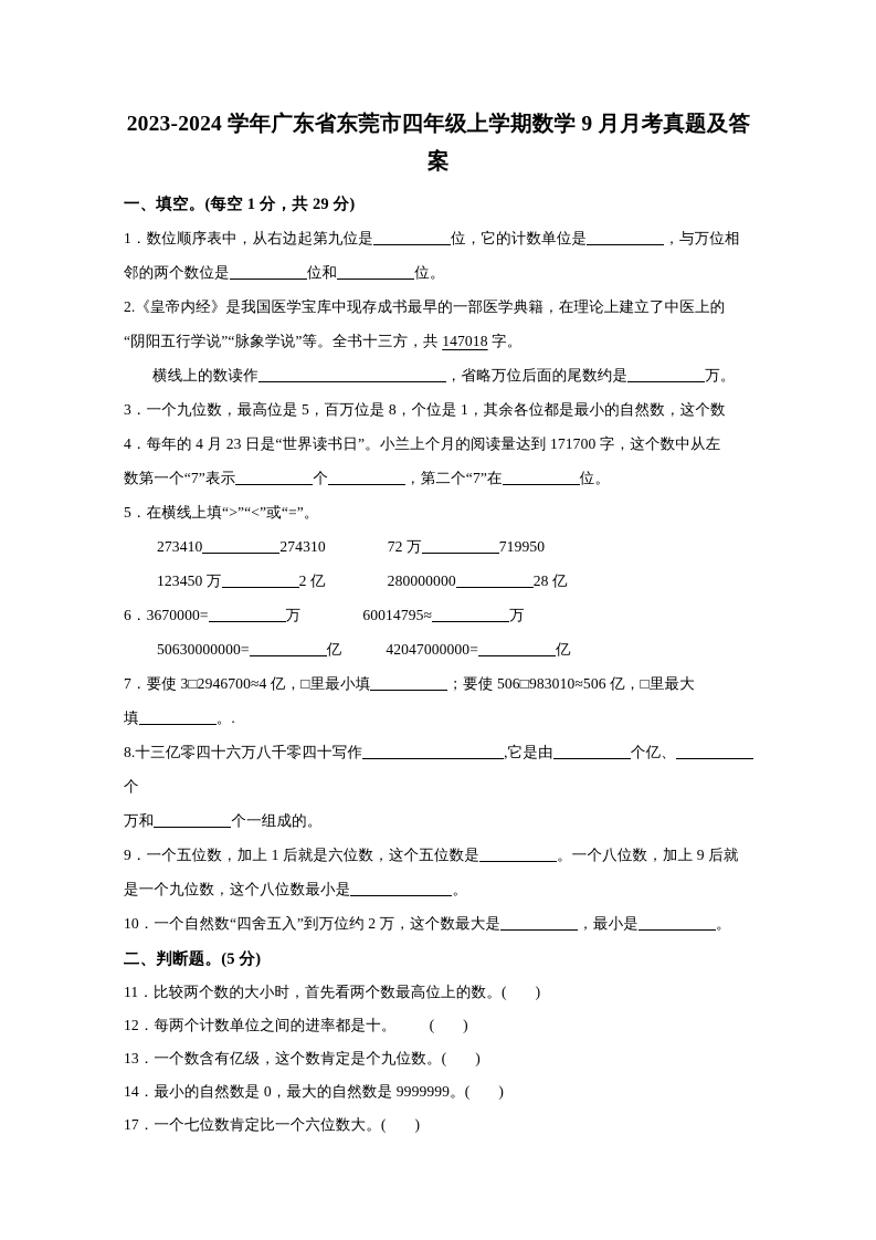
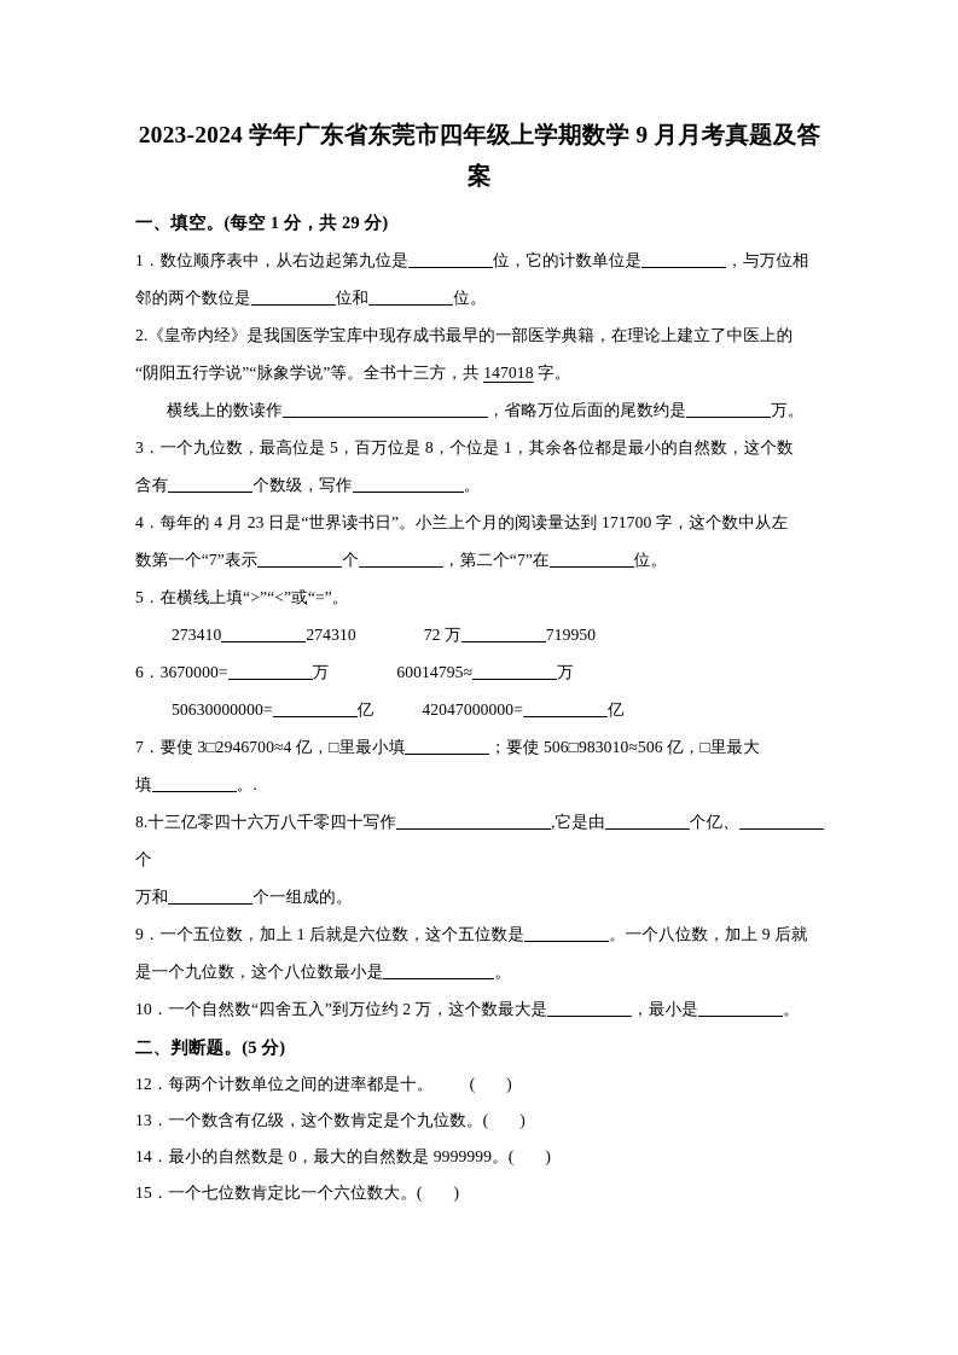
  2023-2024 学年广东省东莞市四年级上学期数学 9 月月考真题及答案
  一、填空。(每空 1 分，共 29 分)
  1．数位顺序表中，从右边起第九位是 位，它的计数单位是 ，与万位相
  邻的两个数位是 位和 位。
  2.《皇帝内经》是我国医学宝库中现存成书最早的一部医学典籍，在理论上建立了中医上的
  “阴阳五行学说”“脉象学说”等。全书十三方，共 147018 字。
  横线上的数读作 ，省略万位后面的尾数约是 万。
  3．一个九位数，最高位是 5，百万位是 8，个位是 1，其余各位都是最小的自然数，这个数
+ 含有 个数级，写作 。
  4．每年的 4 月 23 日是“世界读书日”。小兰上个月的阅读量达到 171700 字，这个数中从左
  数第一个“7”表示 个 ，第二个“7”在 位。
  5．在横线上填“>”“<”或“=”。
  273410 274310 72 万 719950
- 123450 万 2 亿 280000000 28 亿
  6．3670000= 万 60014795≈ 万
  50630000000= 亿 42047000000= 亿
  7．要使 3□2946700≈4 亿，□里最小填 ；要使 506□983010≈506 亿，□里最大
  填 。.
  8.十三亿零四十六万八千零四十写作 ,它是由 个亿、个
  万和 个一组成的。
  9．一个五位数，加上 1 后就是六位数，这个五位数是 。一个八位数，加上 9 后就
  是一个九位数，这个八位数最小是 。
  10．一个自然数“四舍五入”到万位约 2 万，这个数最大是 ，最小是 。
  二、判断题。(5 分)
- 11．比较两个数的大小时，首先看两个数最高位上的数。( )
  12．每两个计数单位之间的进率都是十。 ( )
  13．一个数含有亿级，这个数肯定是个九位数。( )
  14．最小的自然数是 0，最大的自然数是 9999999。( )
- 17．一个七位数肯定比一个六位数大。( )
+ 15．一个七位数肯定比一个六位数大。( )
